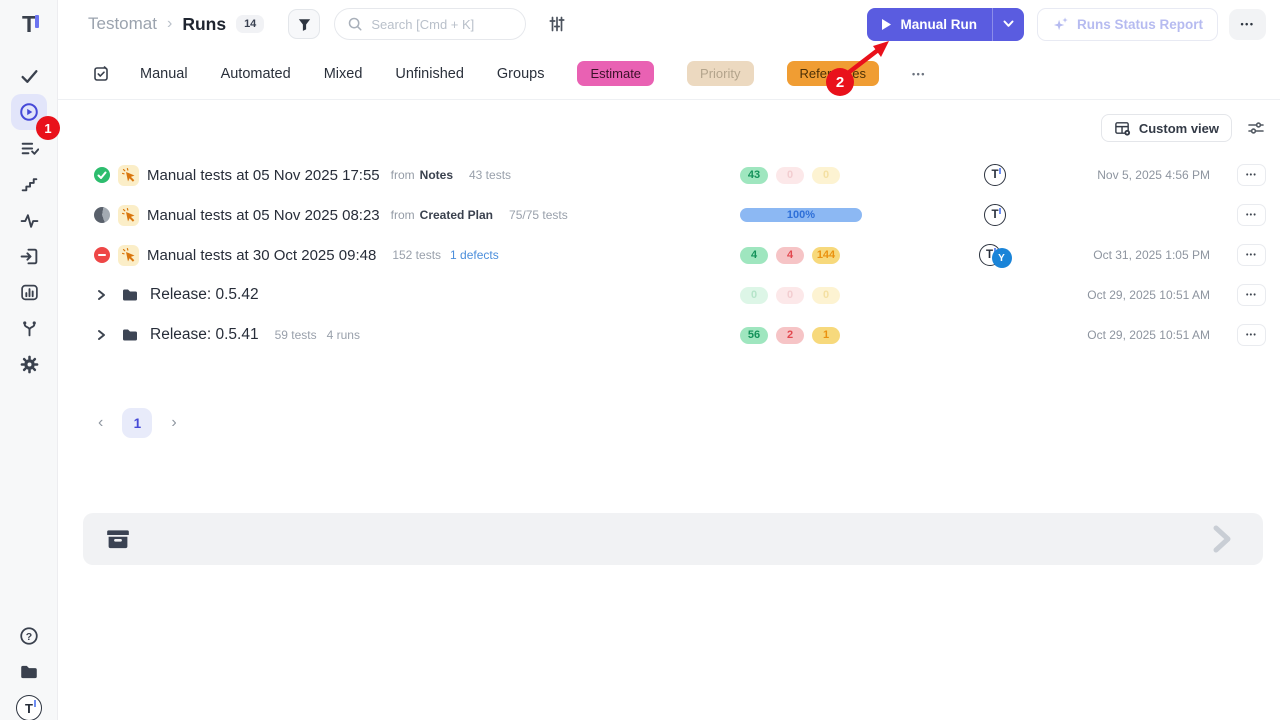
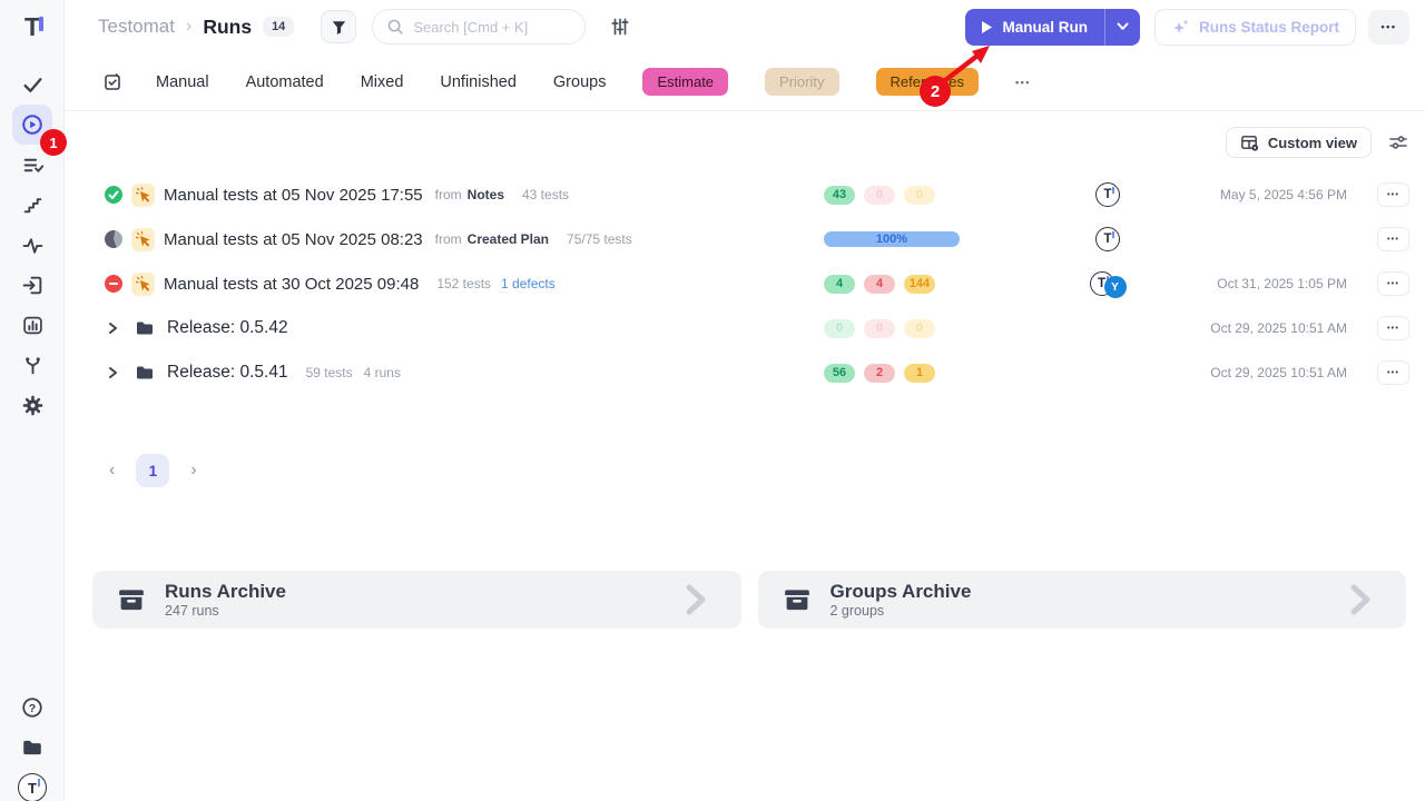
  T
  ?
  T
  Testomat
  ›
  Runs
  14
  Search [Cmd + K]
  Manual Run
  Runs Status Report
  •••
  Manual
  Automated
  Mixed
  Unfinished
  Groups
  Estimate
  Priority
  •••
  1
  2
  Custom view
  Manual tests at 05 Nov 2025 17:55
  from
  Notes
  43 tests
  43
  0
  0
  T
- Nov 5, 2025 4:56 PM
+ May 5, 2025 4:56 PM
  Manual tests at 05 Nov 2025 08:23
  from
  Created Plan
  75/75 tests
  100%
  T
  Manual tests at 30 Oct 2025 09:48
  152 tests
  1 defects
  4
  4
  144
  T
  Y
  Oct 31, 2025 1:05 PM
  Release: 0.5.42
  0
  0
  0
  Oct 29, 2025 10:51 AM
  Release: 0.5.41
  59 tests
  4 runs
  56
  2
  1
  Oct 29, 2025 10:51 AM
  ‹
  1
  ›
+ Runs Archive
+ 247 runs
+ Groups Archive
+ 2 groups
